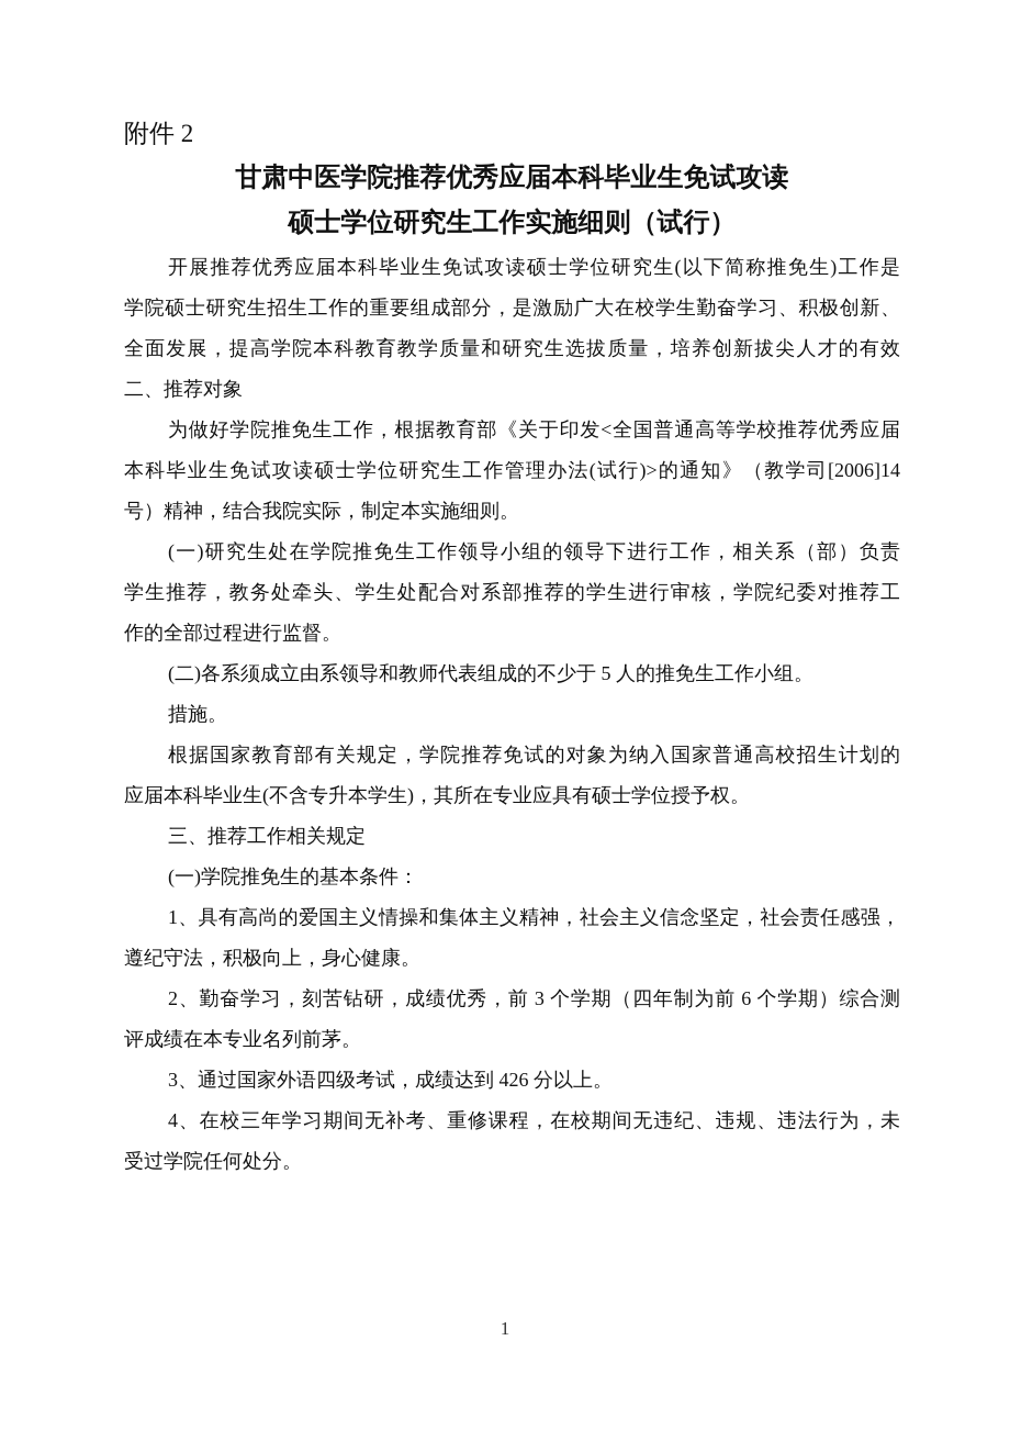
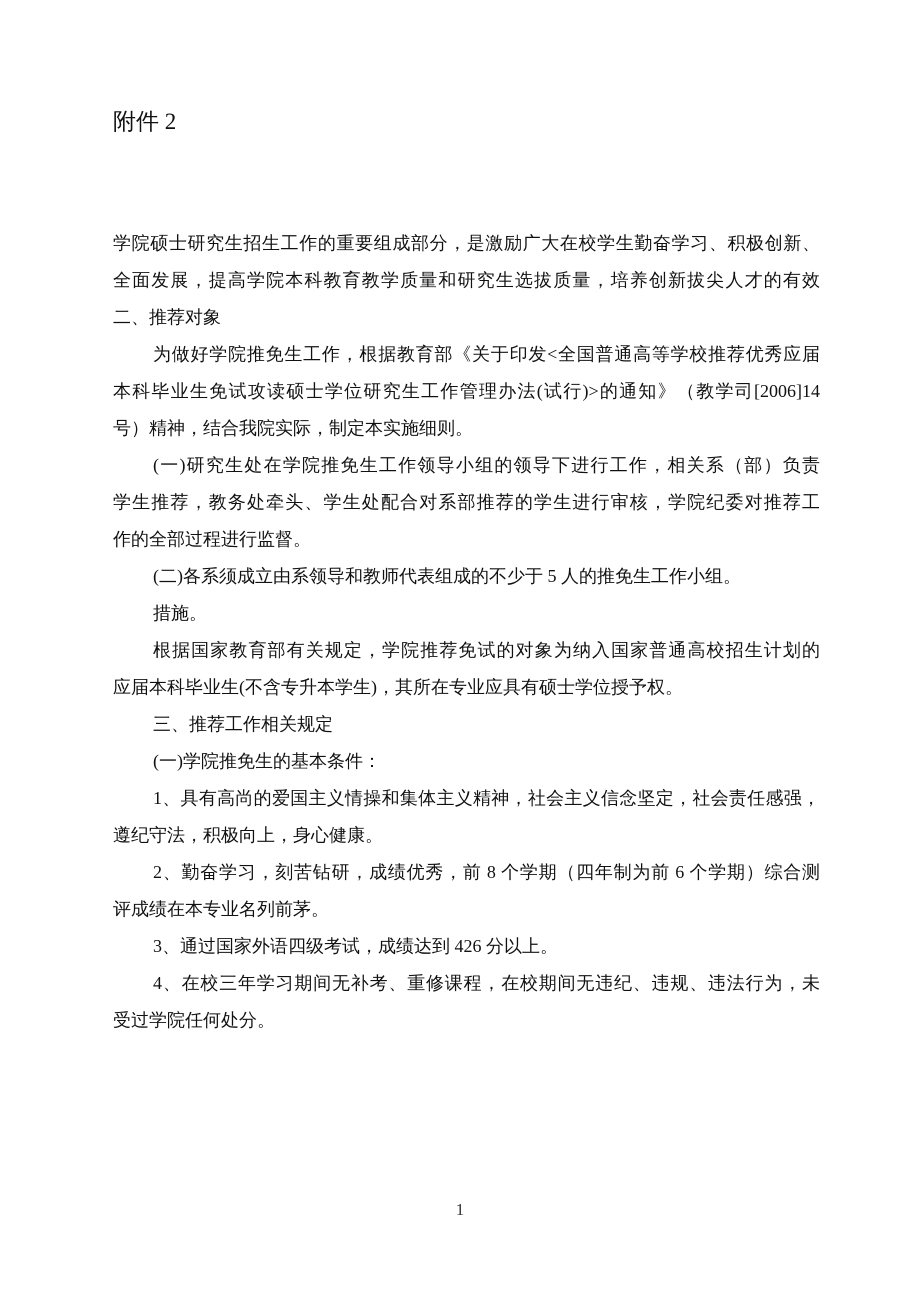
  附件 2
- 甘肃中医学院推荐优秀应届本科毕业生免试攻读
- 硕士学位研究生工作实施细则（试行）
- 开展推荐优秀应届本科毕业生免试攻读硕士学位研究生(以下简称推免生)工作是
  学院硕士研究生招生工作的重要组成部分，是激励广大在校学生勤奋学习、积极创新、
  全面发展，提高学院本科教育教学质量和研究生选拔质量，培养创新拔尖人才的有效
  二、推荐对象
  为做好学院推免生工作，根据教育部《关于印发<全国普通高等学校推荐优秀应届
  本科毕业生免试攻读硕士学位研究生工作管理办法(试行)>的通知》（教学司[2006]14
  号）精神，结合我院实际，制定本实施细则。
  (一)研究生处在学院推免生工作领导小组的领导下进行工作，相关系（部）负责
  学生推荐，教务处牵头、学生处配合对系部推荐的学生进行审核，学院纪委对推荐工
  作的全部过程进行监督。
  (二)各系须成立由系领导和教师代表组成的不少于 5 人的推免生工作小组。
  措施。
  根据国家教育部有关规定，学院推荐免试的对象为纳入国家普通高校招生计划的
  应届本科毕业生(不含专升本学生)，其所在专业应具有硕士学位授予权。
  三、推荐工作相关规定
  (一)学院推免生的基本条件：
  1、具有高尚的爱国主义情操和集体主义精神，社会主义信念坚定，社会责任感强，
  遵纪守法，积极向上，身心健康。
- 2、勤奋学习，刻苦钻研，成绩优秀，前 3 个学期（四年制为前 6 个学期）综合测
+ 2、勤奋学习，刻苦钻研，成绩优秀，前 8 个学期（四年制为前 6 个学期）综合测
  评成绩在本专业名列前茅。
  3、通过国家外语四级考试，成绩达到 426 分以上。
  4、在校三年学习期间无补考、重修课程，在校期间无违纪、违规、违法行为，未
  受过学院任何处分。
  1
